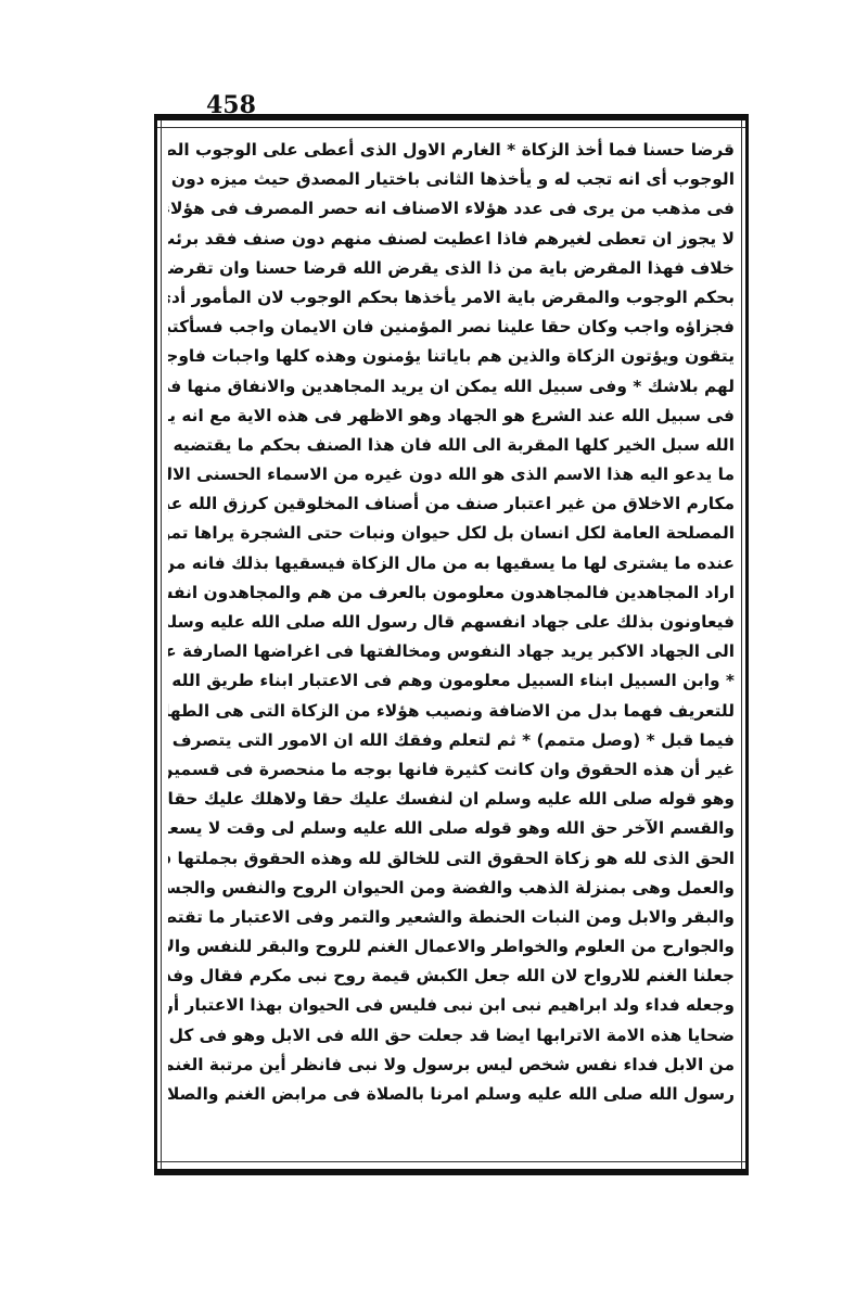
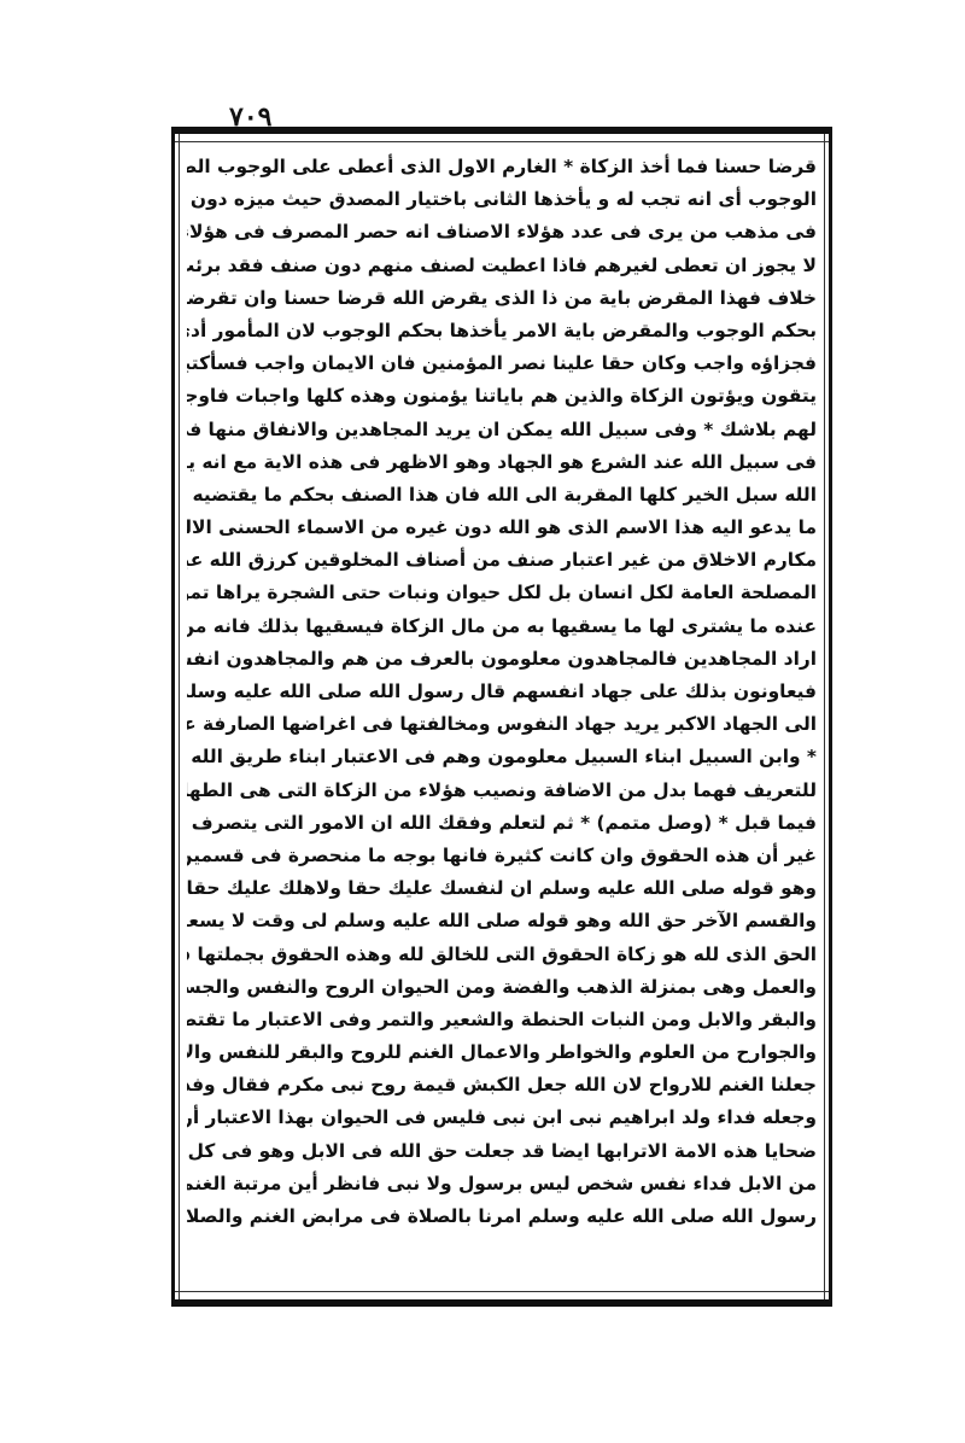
- 458
+ ٧٠٩
  قرضا حسنا فما أخذ الزكاة * الغارم الاول الذى أعطى على الوجوب الص
  الوجوب أى انه تجب له و يأخذها الثانى باختيار المصدق حيث ميزه دون
  فى مذهب من يرى فى عدد هؤلاء الاصناف انه حصر المصرف فى هؤلا
  لا يجوز ان تعطى لغيرهم فاذا اعطيت لصنف منهم دون صنف فقد برئ
  خلاف فهذا المقرض باية من ذا الذى يقرض الله قرضا حسنا وان تقرض
  بحكم الوجوب والمقرض باية الامر يأخذها بحكم الوجوب لان المأمور أد
  فجزاؤه واجب وكان حقا علينا نصر المؤمنين فان الايمان واجب فسأكتب
  يتقون ويؤتون الزكاة والذين هم باياتنا يؤمنون وهذه كلها واجبات فاوج
  لهم بلاشك * وفى سبيل الله يمكن ان يريد المجاهدين والانفاق منها ف
  فى سبيل الله عند الشرع هو الجهاد وهو الاظهر فى هذه الاية مع انه ي
  الله سبل الخير كلها المقربة الى الله فان هذا الصنف بحكم ما يقتضيه
  ما يدعو اليه هذا الاسم الذى هو الله دون غيره من الاسماء الحسنى الال
  مكارم الاخلاق من غير اعتبار صنف من أصناف المخلوقين كرزق الله عب
  المصلحة العامة لكل انسان بل لكل حيوان ونبات حتى الشجرة يراها تم
  عنده ما يشترى لها ما يسقيها به من مال الزكاة فيسقيها بذلك فانه من
  اراد المجاهدين فالمجاهدون معلومون بالعرف من هم والمجاهدون انف
  فيعاونون بذلك على جهاد انفسهم قال رسول الله صلى الله عليه وسل
  الى الجهاد الاكبر يريد جهاد النفوس ومخالفتها فى اغراضها الصارفة ع
  * وابن السبيل ابناء السبيل معلومون وهم فى الاعتبار ابناء طريق الله
  للتعريف فهما بدل من الاضافة ونصيب هؤلاء من الزكاة التى هى الطه
  غير أن هذه الحقوق وان كانت كثيرة فانها بوجه ما منحصرة فى قسمي
  وهو قوله صلى الله عليه وسلم ان لنفسك عليك حقا ولاهلك عليك حقا
  والقسم الآخر حق الله وهو قوله صلى الله عليه وسلم لى وقت لا يسع
  الحق الذى لله هو زكاة الحقوق التى للخالق لله وهذه الحقوق بجملتها
  والعمل وهى بمنزلة الذهب والفضة ومن الحيوان الروح والنفس والجس
  والبقر والابل ومن النبات الحنطة والشعير والتمر وفى الاعتبار ما تقتض
  والجوارح من العلوم والخواطر والاعمال الغنم للروح والبقر للنفس وال
  جعلنا الغنم للارواح لان الله جعل الكبش قيمة روح نبى مكرم فقال وفد
  وجعله فداء ولد ابراهيم نبى ابن نبى فليس فى الحيوان بهذا الاعتبار أر
  ضحايا هذه الامة الاترابها ايضا قد جعلت حق الله فى الابل وهو فى كل
  من الابل فداء نفس شخص ليس برسول ولا نبى فانظر أين مرتبة الغنم
  رسول الله صلى الله عليه وسلم امرنا بالصلاة فى مرابض الغنم والصلا
